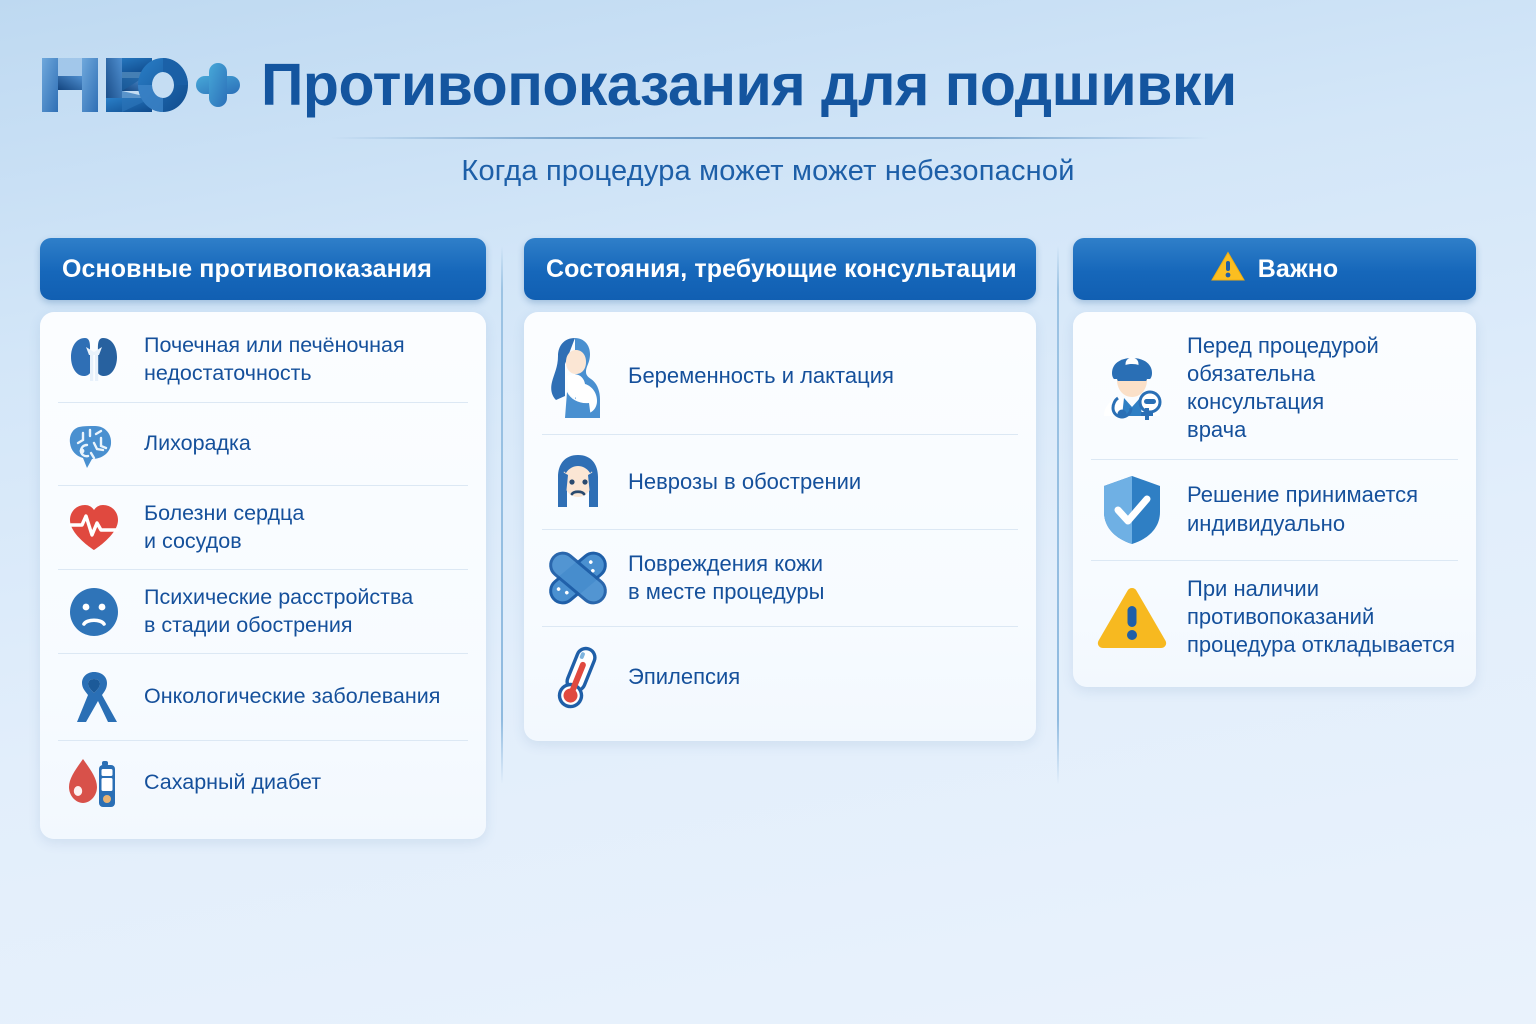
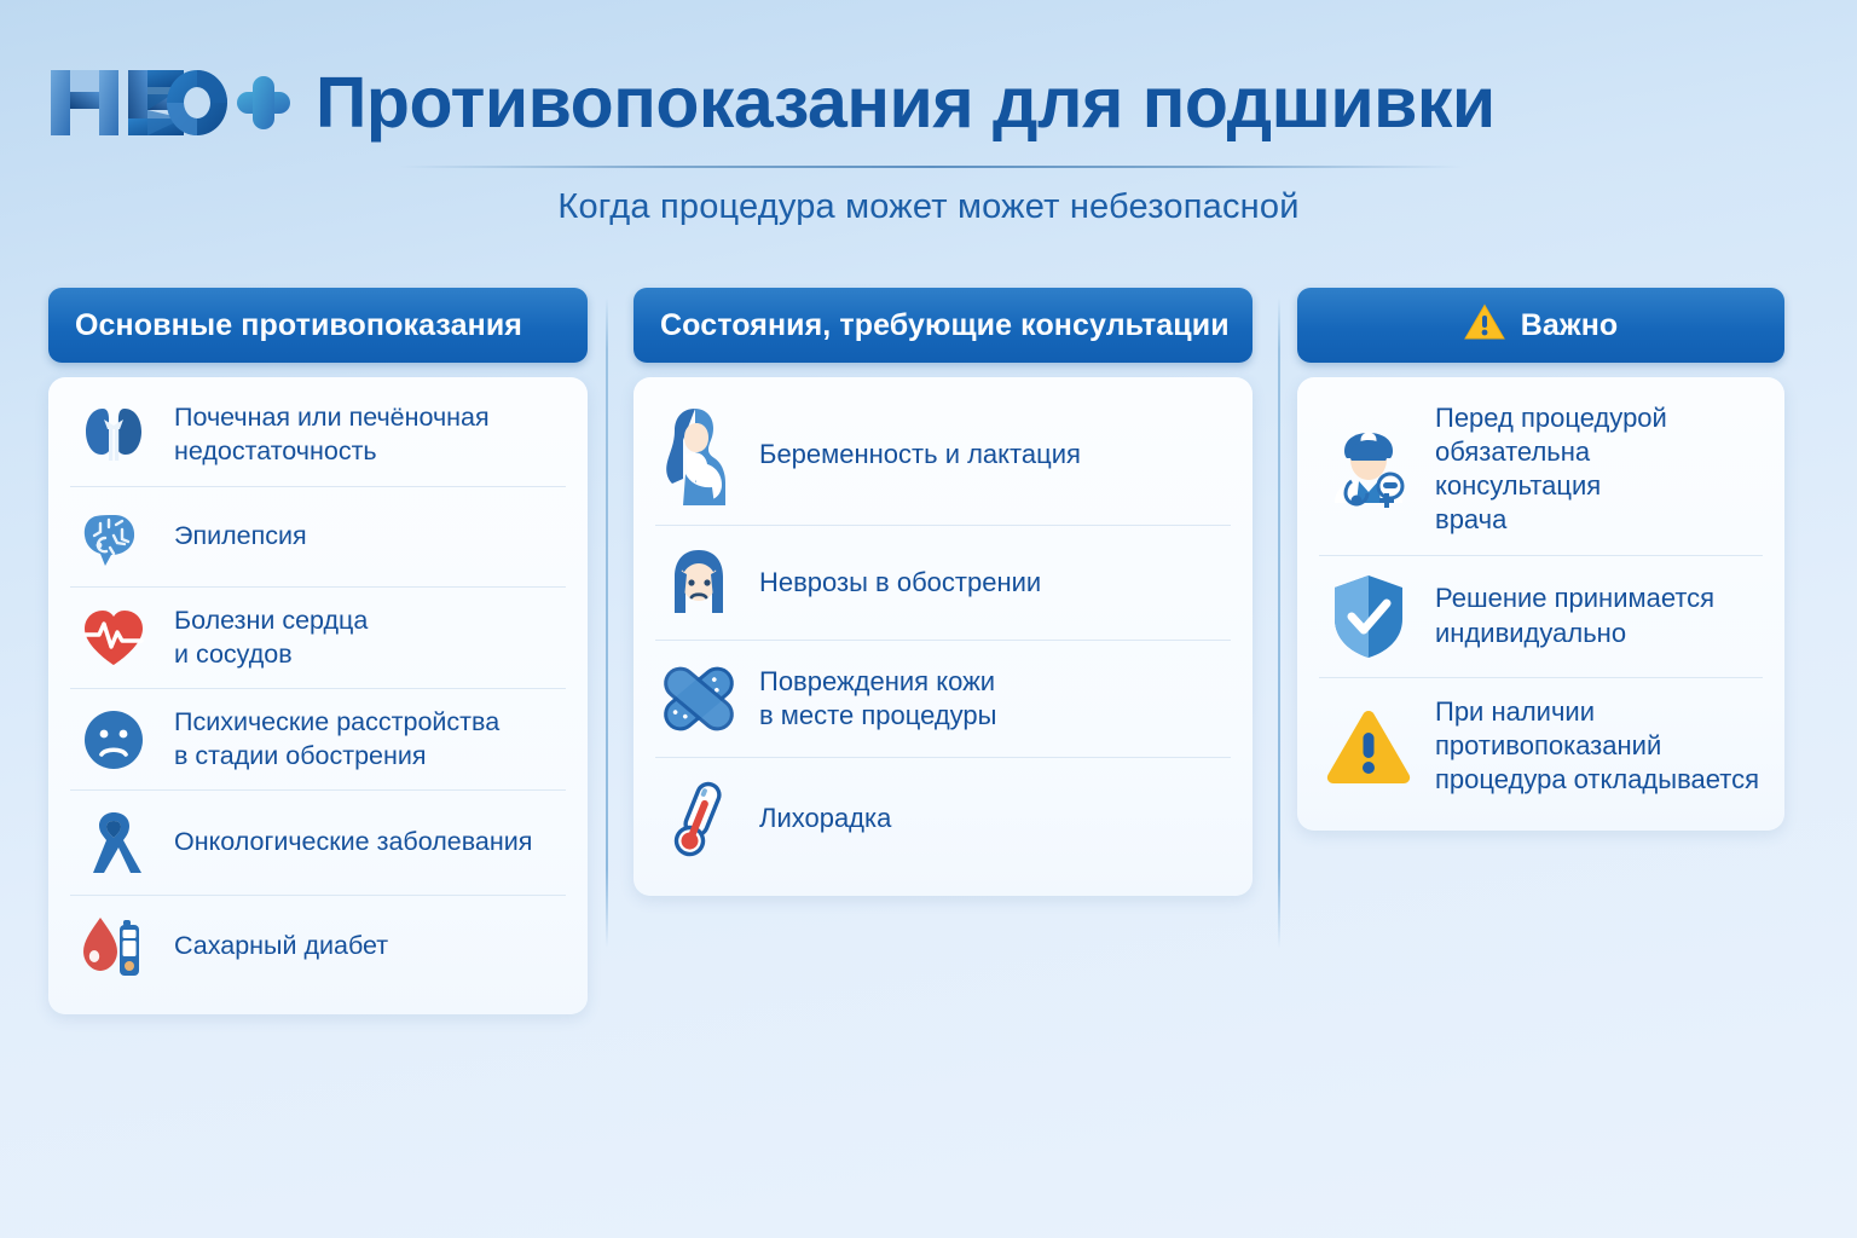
  Противопоказания для подшивки
  Когда процедура может может небезопасной
  Основные противопоказания
  Почечная или печёночная
  недостаточность
- Лихорадка
+ Эпилепсия
  Болезни сердца
  и сосудов
  Психические расстройства
  в стадии обострения
  Онкологические заболевания
  Сахарный диабет
  Состояния, требующие консультации
  Беременность и лактация
  Неврозы в обострении
  Повреждения кожи
  в месте процедуры
- Эпилепсия
+ Лихорадка
  Важно
  Перед процедурой
  обязательна консультация
  врача
  Решение принимается
  индивидуально
  При наличии
  противопоказаний
  процедура откладывается
